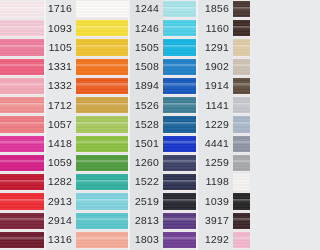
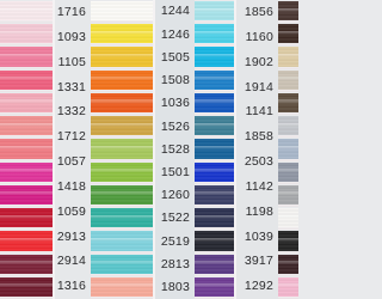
  1716
  1093
  1105
  1331
  1332
  1712
  1057
  1418
  1059
- 1282
  2913
  2914
  1316
  1244
  1246
  1505
  1508
- 1894
+ 1036
  1526
  1528
  1501
  1260
  1522
  2519
  2813
  1803
  1856
  1160
- 1291
  1902
  1914
  1141
- 1229
+ 1858
- 4441
+ 2503
- 1259
+ 1142
  1198
  1039
  3917
  1292
